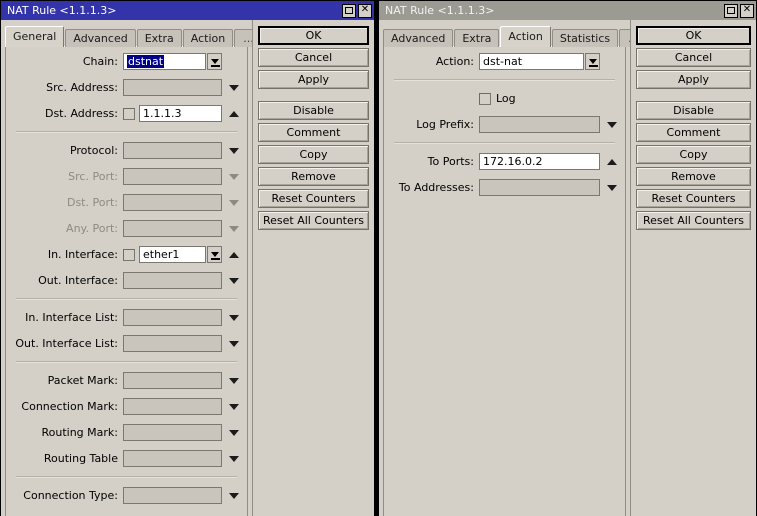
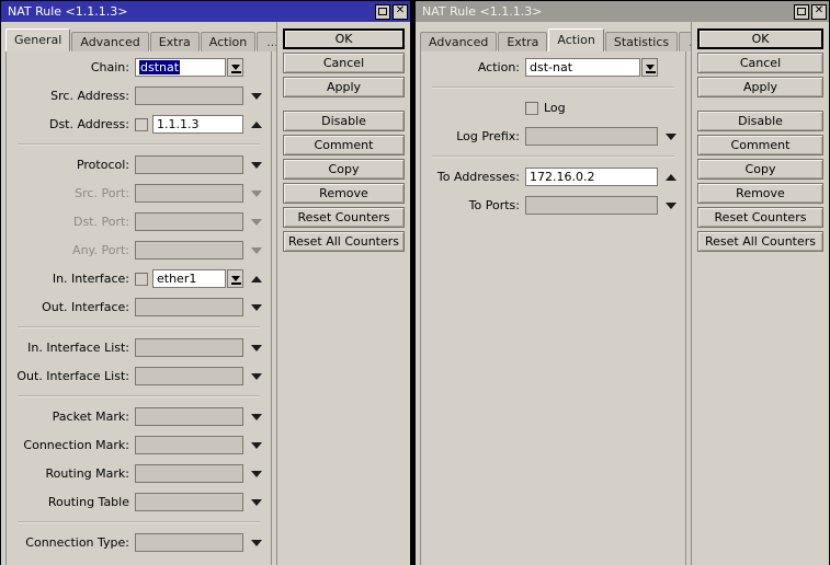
  NAT Rule <1.1.1.3>
  ✕
  General
  Advanced
  Extra
  Action
  ...
  Chain:
  dstnat
  Src. Address:
  Dst. Address:
  1.1.1.3
  Protocol:
  Src. Port:
  Dst. Port:
  Any. Port:
  In. Interface:
  ether1
  Out. Interface:
  In. Interface List:
  Out. Interface List:
  Packet Mark:
  Connection Mark:
  Routing Mark:
  Routing Table
  Connection Type:
  OK
  Cancel
  Apply
  Disable
  Comment
  Copy
  Remove
  Reset Counters
  Reset All Counters
  NAT Rule <1.1.1.3>
  ✕
  Advanced
  Extra
  Action
  Statistics
  Action:
  dst-nat
  Log
  Log Prefix:
- To Ports:
+ To Addresses:
  172.16.0.2
- To Addresses:
+ To Ports:
  OK
  Cancel
  Apply
  Disable
  Comment
  Copy
  Remove
  Reset Counters
  Reset All Counters
